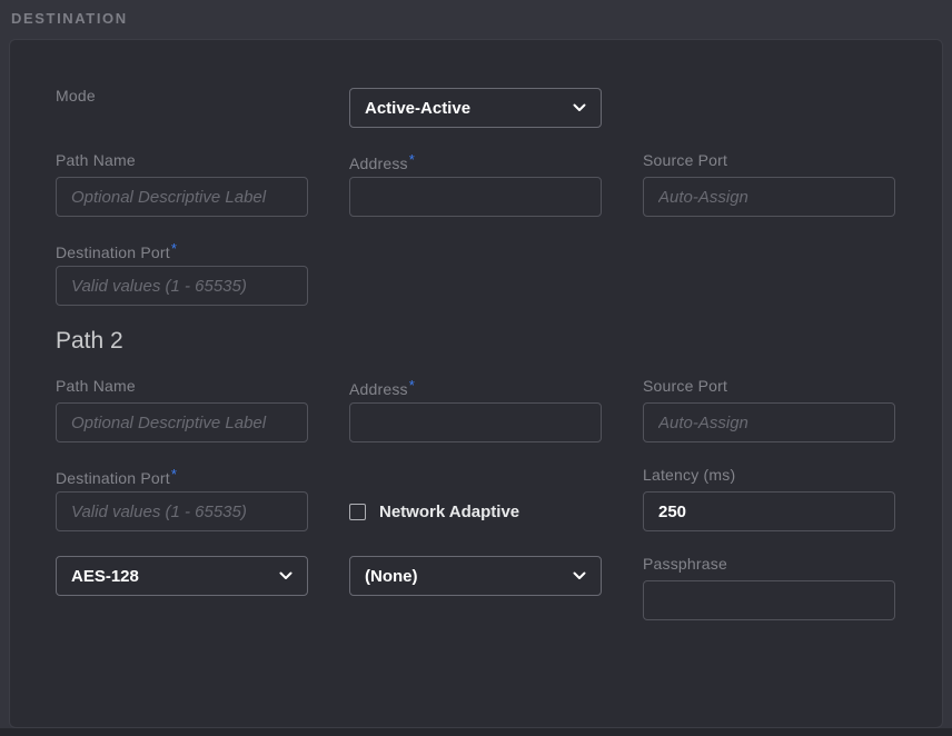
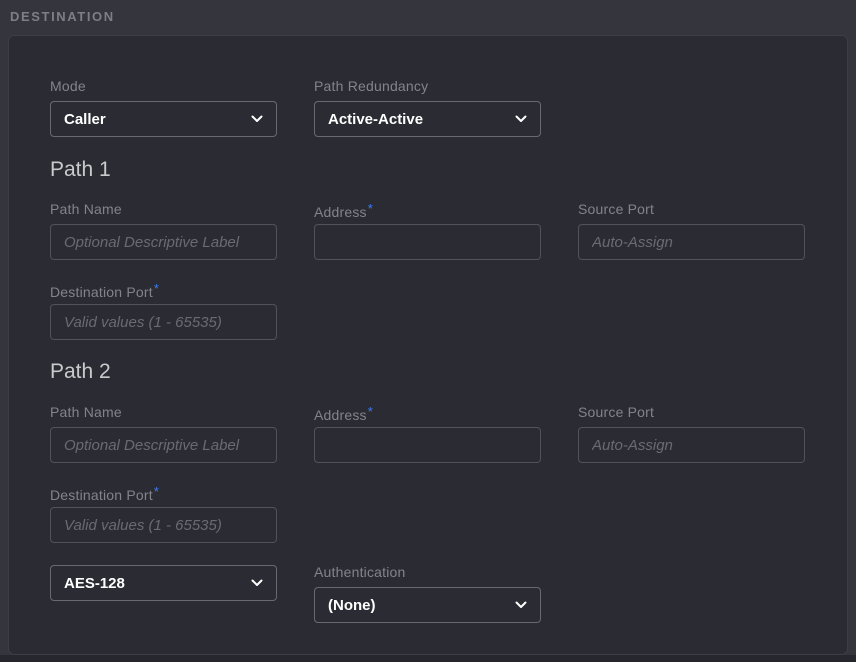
  DESTINATION
  Mode
+ Caller
+ Path Redundancy
  Active-Active
+ Path 1
  Path Name
  Optional Descriptive Label
  Address*
  Source Port
  Auto-Assign
  Destination Port*
  Valid values (1 - 65535)
  Path 2
  Path Name
  Optional Descriptive Label
  Address*
  Source Port
  Auto-Assign
  Destination Port*
  Valid values (1 - 65535)
- Network Adaptive
- Latency (ms)
- 250
  AES-128
+ Authentication
  (None)
- Passphrase
